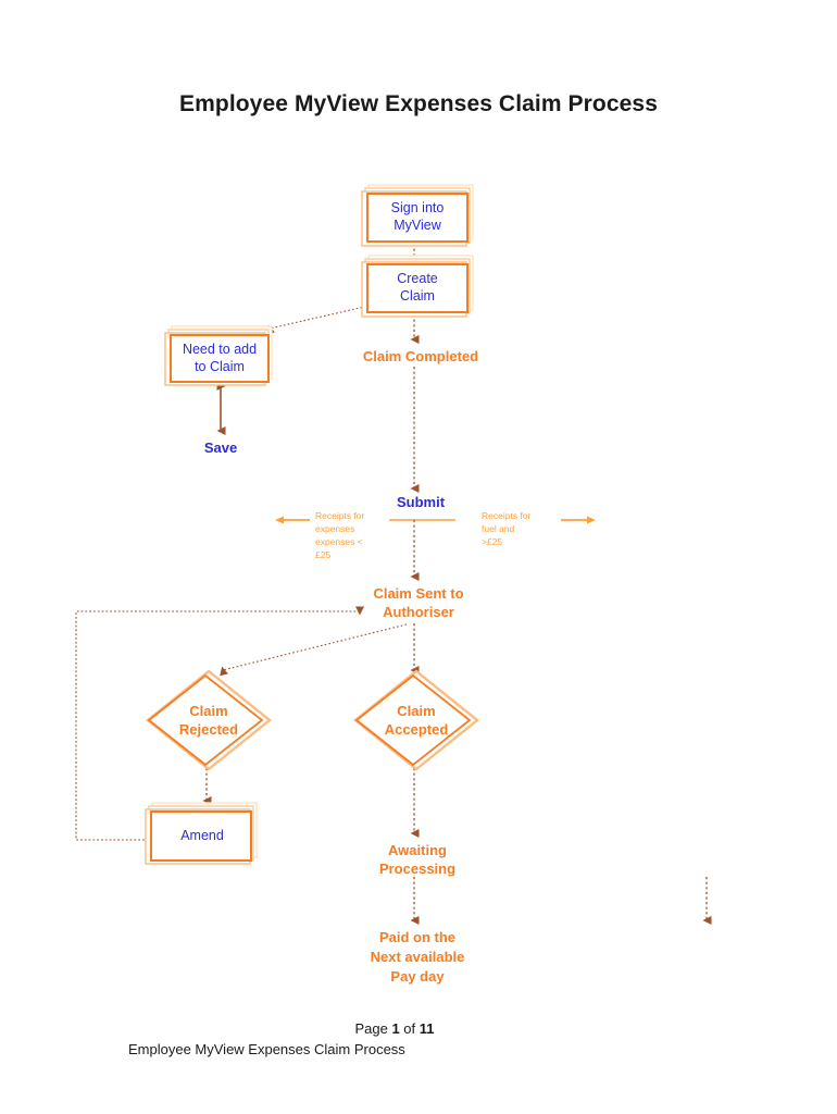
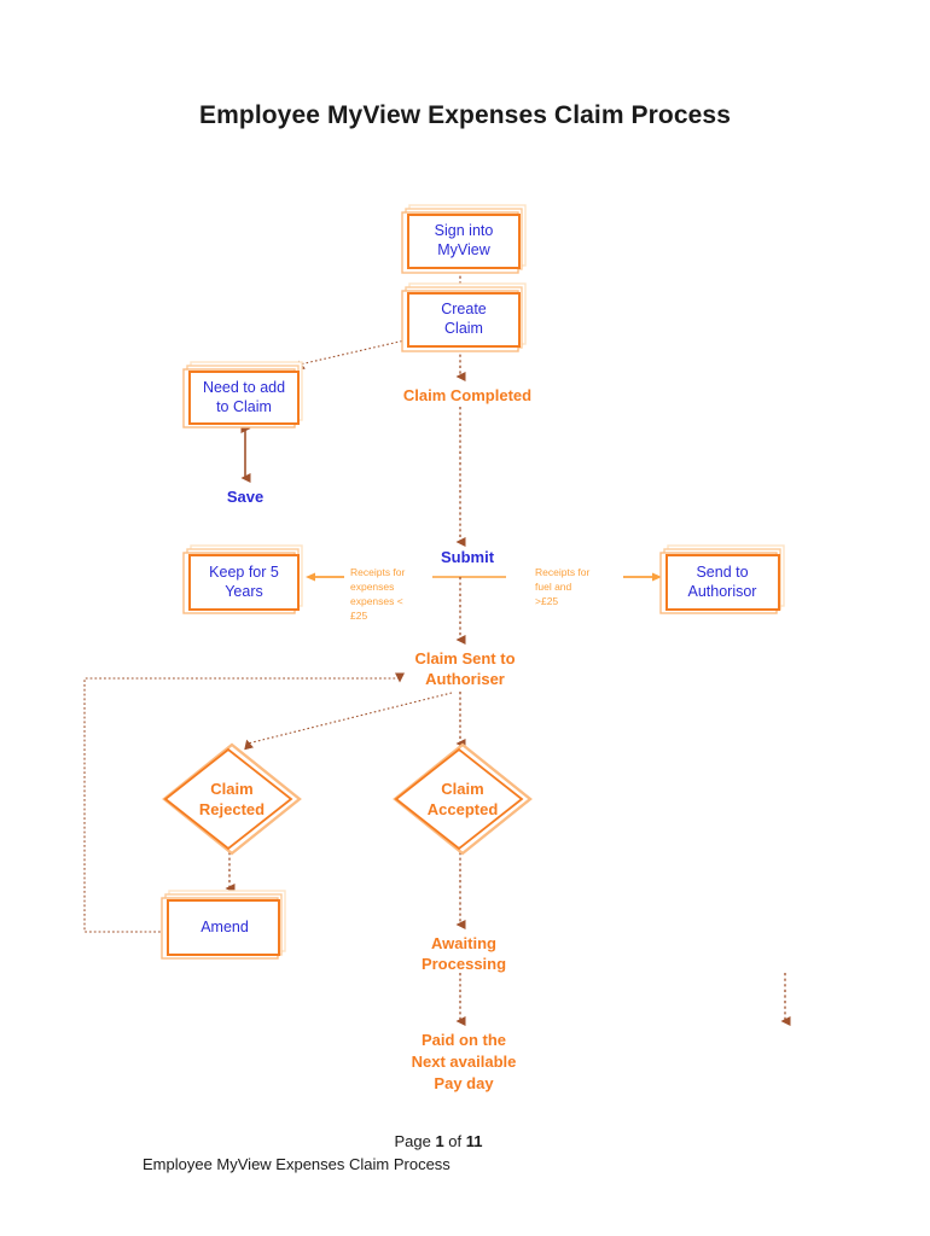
  Employee MyView Expenses Claim Process
  Sign into
  MyView
  Create
  Claim
  Need to add
  to Claim
+ Keep for 5
+ Years
+ Send to
+ Authorisor
  Amend
  Claim
  Rejected
  Claim
  Accepted
  Claim Completed
  Save
  Submit
  Receipts for
  expenses
  expenses <
  £25
  Receipts for
  fuel and
  >£25
  Claim Sent to
  Authoriser
  Awaiting
  Processing
  Paid on the
  Next available
  Pay day
  Page 1 of 11
  Employee MyView Expenses Claim Process
